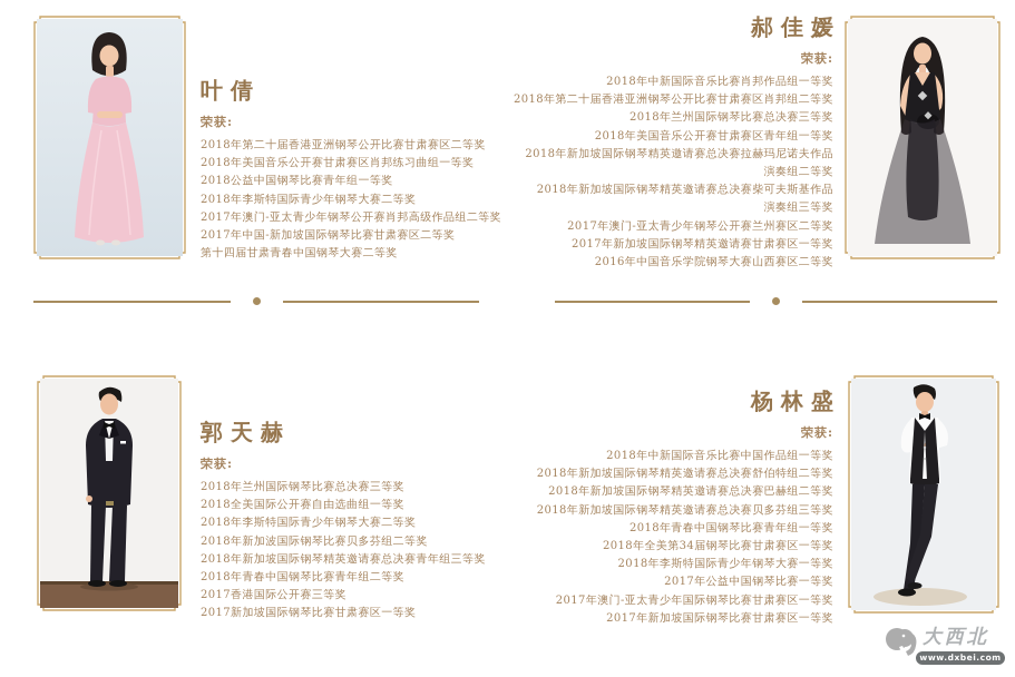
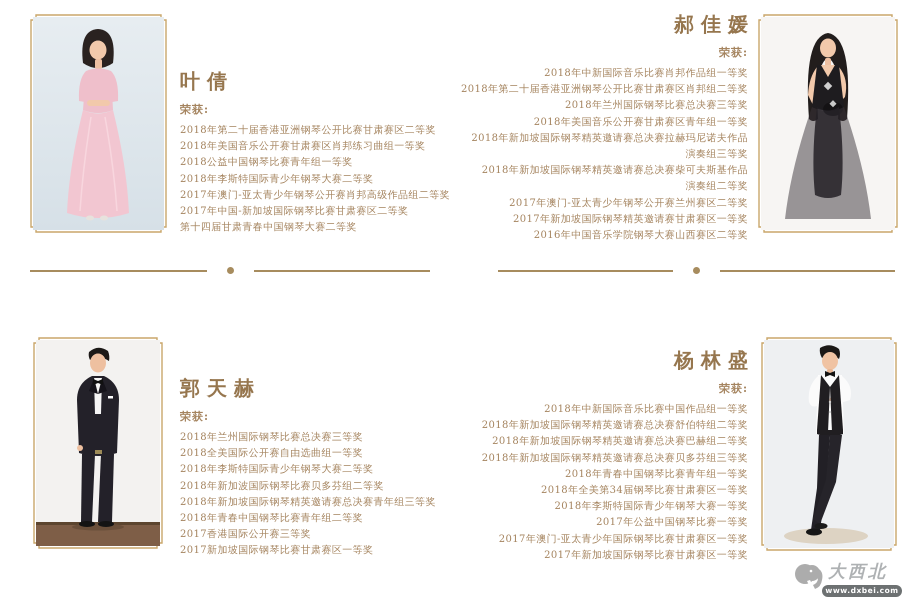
  叶倩
  荣获:
  2018年第二十届香港亚洲钢琴公开比赛甘肃赛区二等奖
  2018年美国音乐公开赛甘肃赛区肖邦练习曲组一等奖
  2018公益中国钢琴比赛青年组一等奖
  2018年李斯特国际青少年钢琴大赛二等奖
  2017年澳门-亚太青少年钢琴公开赛肖邦高级作品组二等奖
  2017年中国-新加坡国际钢琴比赛甘肃赛区二等奖
  第十四届甘肃青春中国钢琴大赛二等奖
  郝佳媛
  荣获:
  2018年中新国际音乐比赛肖邦作品组一等奖
  2018年第二十届香港亚洲钢琴公开比赛甘肃赛区肖邦组二等奖
  2018年兰州国际钢琴比赛总决赛三等奖
  2018年美国音乐公开赛甘肃赛区青年组一等奖
  2018年新加坡国际钢琴精英邀请赛总决赛拉赫玛尼诺夫作品
- 演奏组二等奖
+ 演奏组三等奖
  2018年新加坡国际钢琴精英邀请赛总决赛柴可夫斯基作品
- 演奏组三等奖
+ 演奏组二等奖
  2017年澳门-亚太青少年钢琴公开赛兰州赛区二等奖
  2017年新加坡国际钢琴精英邀请赛甘肃赛区一等奖
  2016年中国音乐学院钢琴大赛山西赛区二等奖
  郭天赫
  荣获:
  2018年兰州国际钢琴比赛总决赛三等奖
  2018全美国际公开赛自由选曲组一等奖
  2018年李斯特国际青少年钢琴大赛二等奖
  2018年新加波国际钢琴比赛贝多芬组二等奖
  2018年新加坡国际钢琴精英邀请赛总决赛青年组三等奖
  2018年青春中国钢琴比赛青年组二等奖
  2017香港国际公开赛三等奖
  2017新加坡国际钢琴比赛甘肃赛区一等奖
  杨林盛
  荣获:
  2018年中新国际音乐比赛中国作品组一等奖
  2018年新加坡国际钢琴精英邀请赛总决赛舒伯特组二等奖
  2018年新加坡国际钢琴精英邀请赛总决赛巴赫组二等奖
  2018年新加坡国际钢琴精英邀请赛总决赛贝多芬组三等奖
  2018年青春中国钢琴比赛青年组一等奖
  2018年全美第34届钢琴比赛甘肃赛区一等奖
  2018年李斯特国际青少年钢琴大赛一等奖
  2017年公益中国钢琴比赛一等奖
  2017年澳门-亚太青少年国际钢琴比赛甘肃赛区一等奖
  2017年新加坡国际钢琴比赛甘肃赛区一等奖
  大西北
  www.dxbei.com
